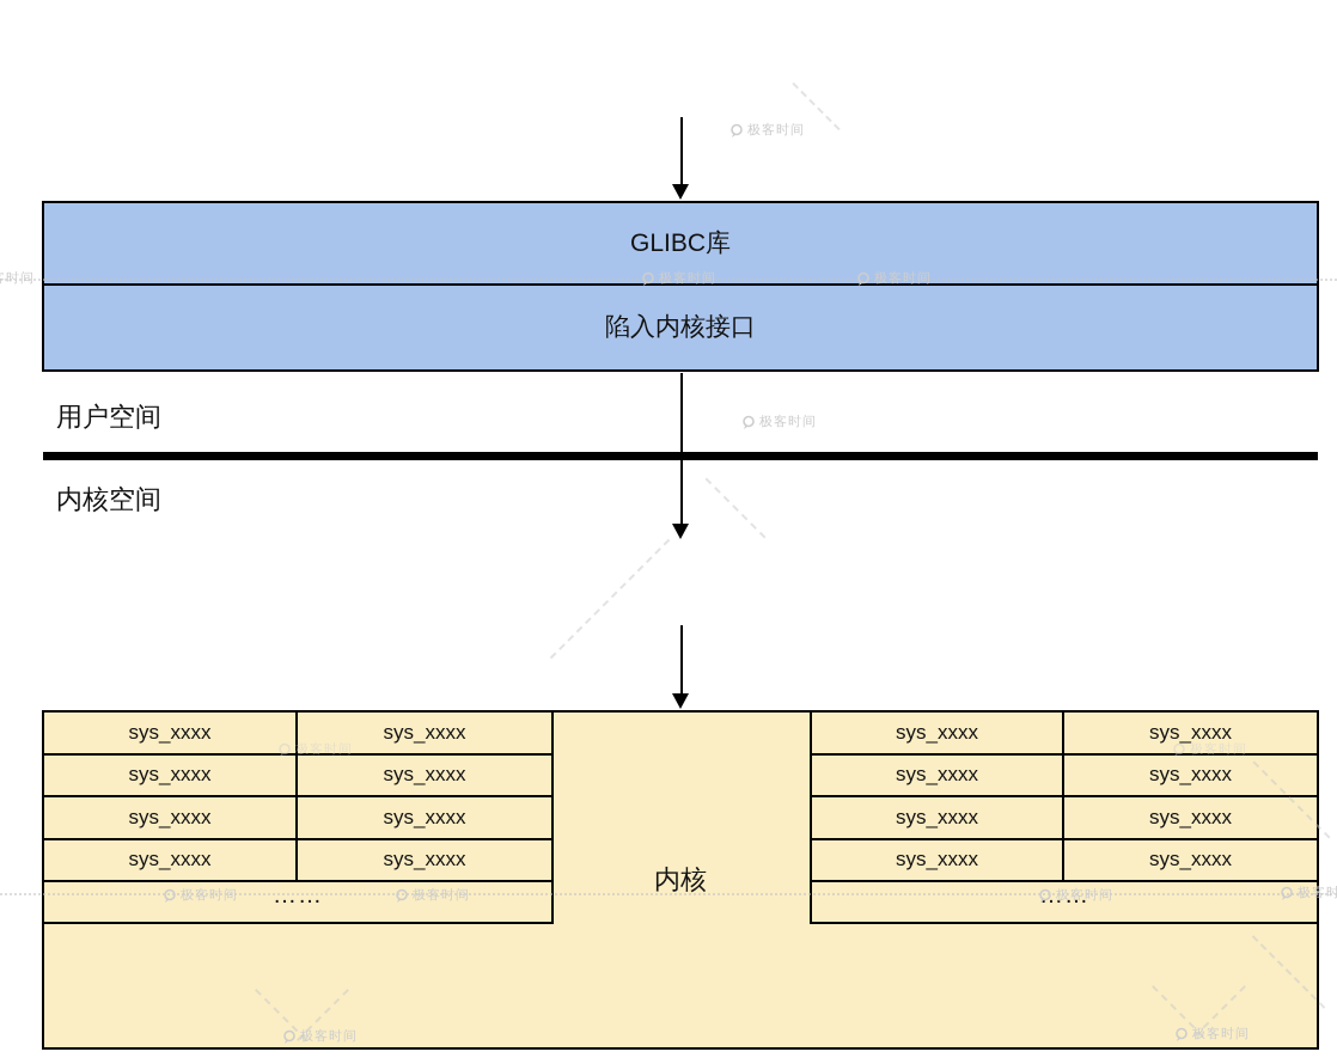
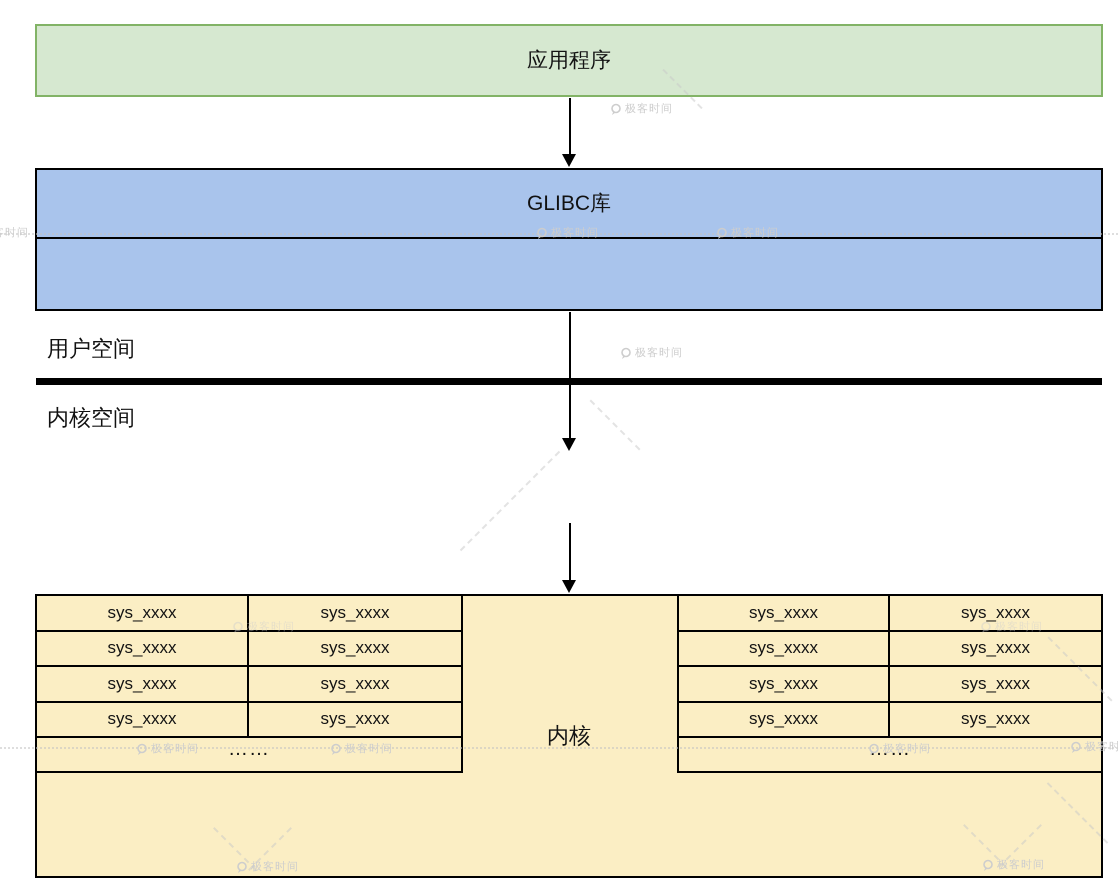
+ 应用程序
  GLIBC库
- 陷入内核接口
  用户空间
  内核空间
  sys_xxxx
  sys_xxxx
  sys_xxxx
  sys_xxxx
  sys_xxxx
  sys_xxxx
  sys_xxxx
  sys_xxxx
  ……
  sys_xxxx
  sys_xxxx
  sys_xxxx
  sys_xxxx
  sys_xxxx
  sys_xxxx
  sys_xxxx
  sys_xxxx
  ……
  内核
  极客时间
  极客时间
  极客时间
  极客时间
  极客时间
  极客时间
  极客时间
  极客时间
  极客时间
  极客时
  极客时间
  极客时间
